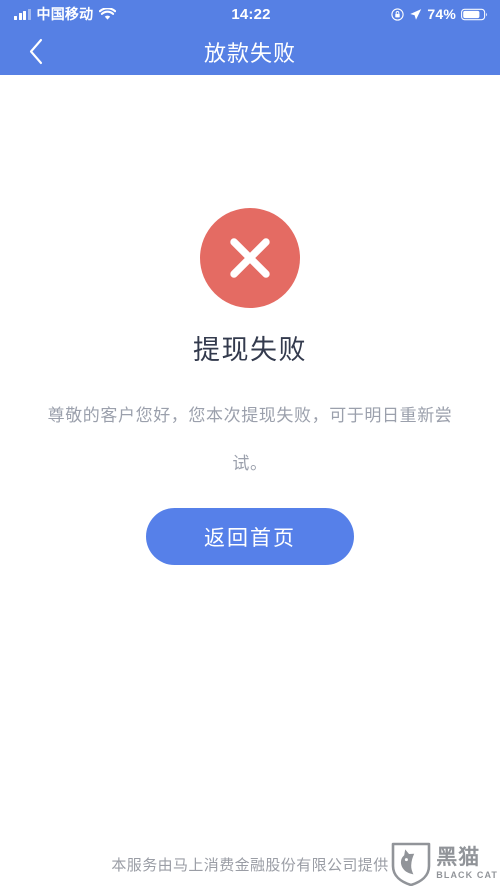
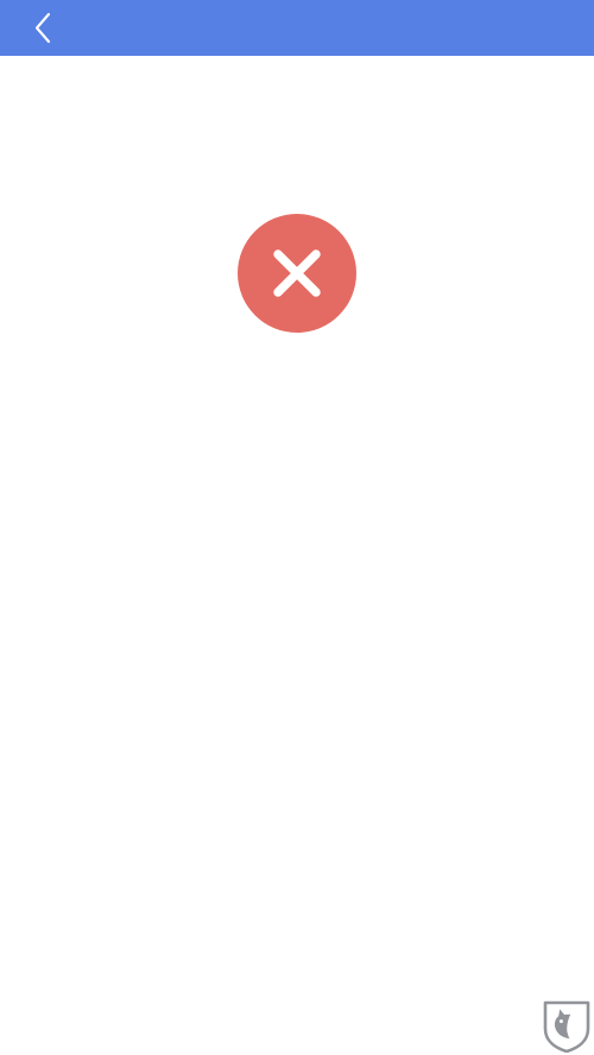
- 中国移动
- 14:22
- 74%
- 放款失败
- 提现失败
- 尊敬的客户您好，您本次提现失败，可于明日重新尝试。
- 返回首页
- 本服务由马上消费金融股份有限公司提供
- 黑猫
- BLACK CAT
